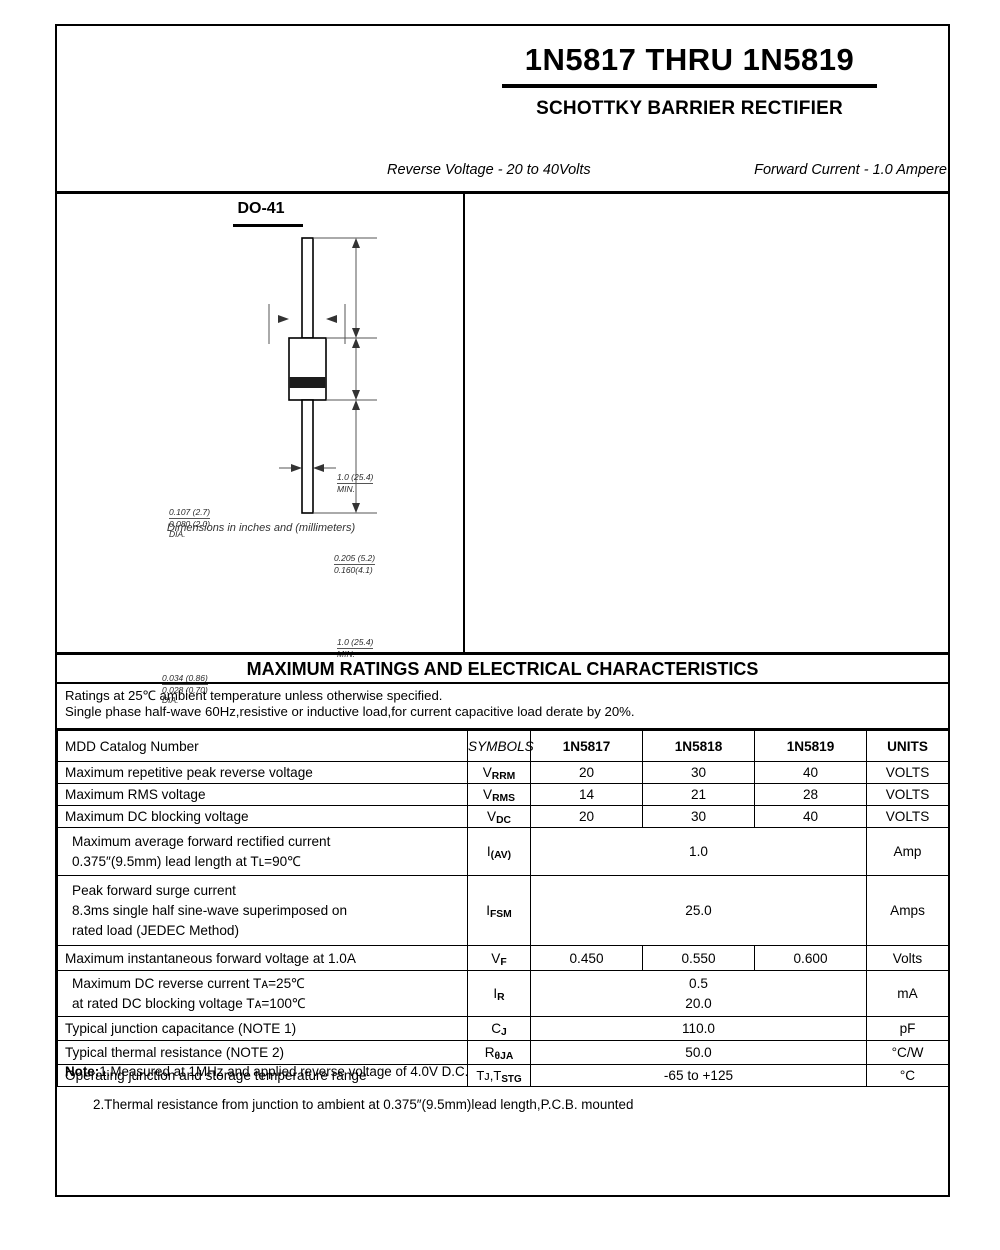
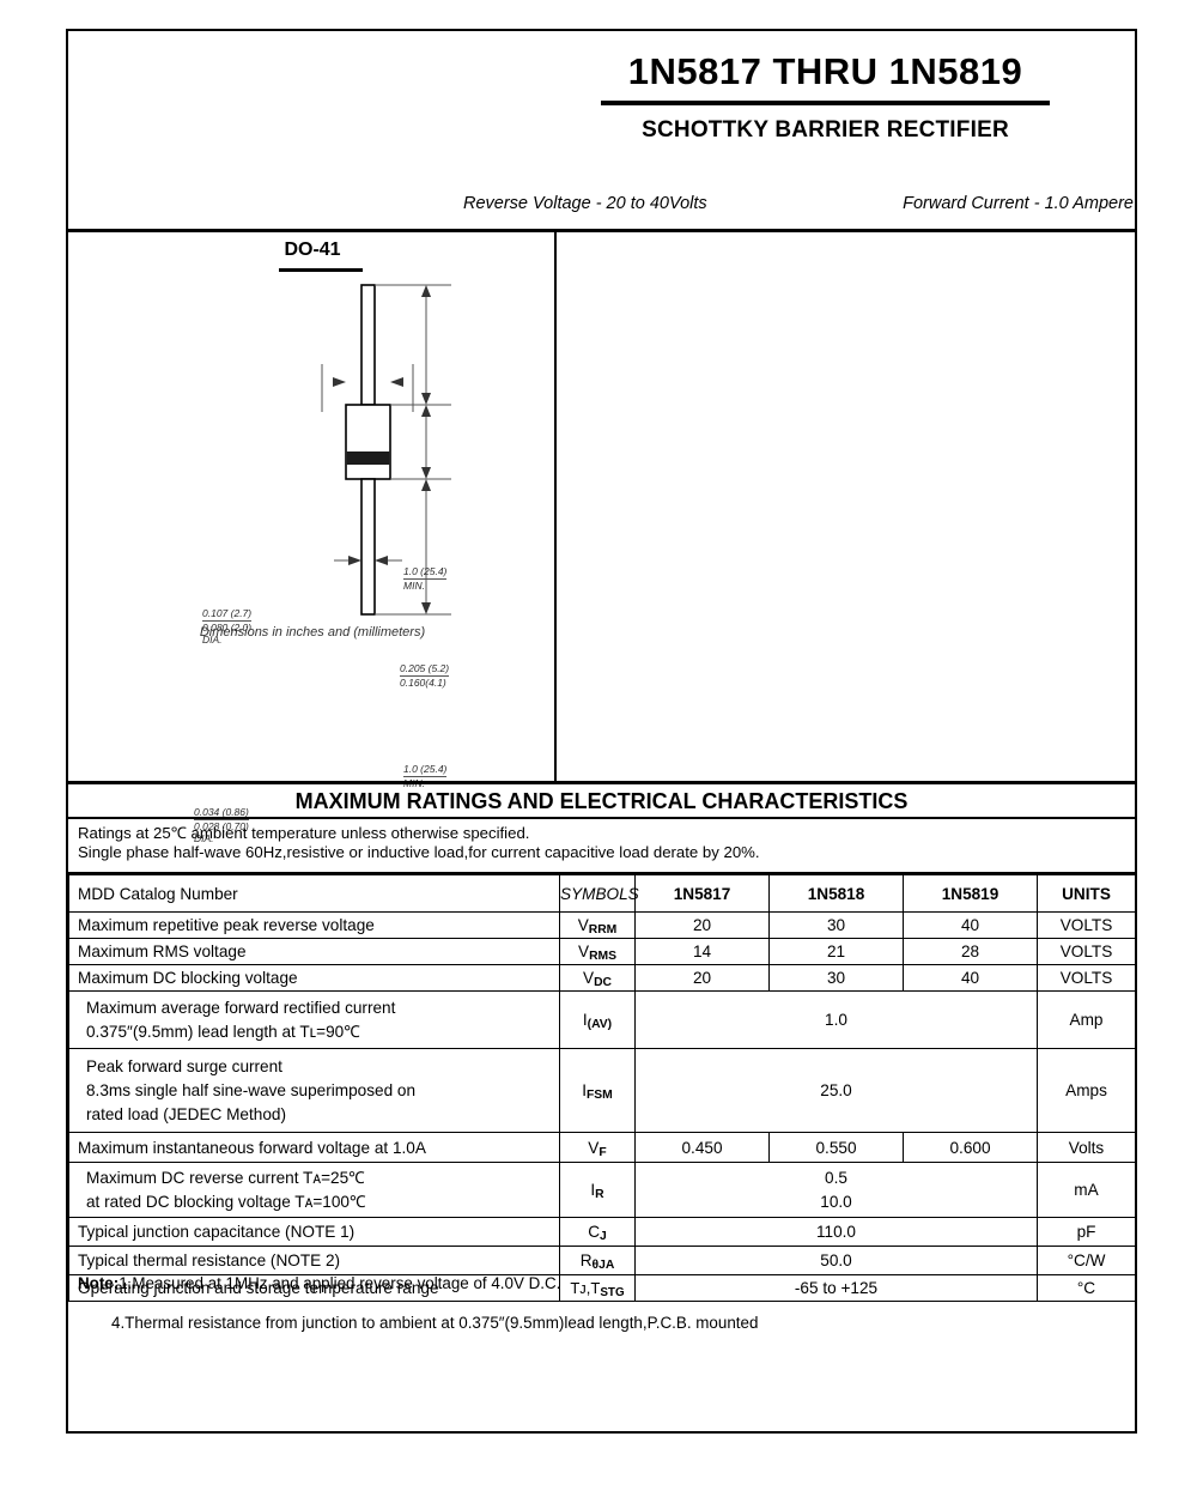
  1N5817 THRU 1N5819
  SCHOTTKY BARRIER RECTIFIER
  Reverse Voltage - 20 to 40Volts
  Forward Current - 1.0 Ampere
  DO-41
  1.0 (25.4)
  MIN.
  0.107 (2.7)
  0.080 (2.0)
  DIA.
  0.205 (5.2)
  0.160(4.1)
  1.0 (25.4)
  MIN.
  0.034 (0.86)
  0.028 (0.70)
  DIA.
  Dimensions in inches and (millimeters)
  MAXIMUM RATINGS AND ELECTRICAL CHARACTERISTICS
  Ratings at 25℃ ambient temperature unless otherwise specified.
  Single phase half-wave 60Hz,resistive or inductive load,for current capacitive load derate by 20%.
  MDD Catalog Number	SYMBOLS	1N5817	1N5818	1N5819	UNITS
  Maximum repetitive peak reverse voltage	VRRM	20	30	40	VOLTS
  Maximum RMS voltage	VRMS	14	21	28	VOLTS
  Maximum DC blocking voltage	VDC	20	30	40	VOLTS
  Maximum average forward rectified current 0.375″(9.5mm) lead length at Tʟ=90℃	I(AV)	1.0	Amp
  Peak forward surge current 8.3ms single half sine-wave superimposed on rated load (JEDEC Method)	IFSM	25.0	Amps
  Maximum instantaneous forward voltage at 1.0A	VF	0.450	0.550	0.600	Volts
- Maximum DC reverse current Tᴀ=25℃ at rated DC blocking voltage Tᴀ=100℃	IR	0.5 20.0	mA
+ Maximum DC reverse current Tᴀ=25℃ at rated DC blocking voltage Tᴀ=100℃	IR	0.5 10.0	mA
  Typical junction capacitance (NOTE 1)	CJ	110.0	pF
  Typical thermal resistance (NOTE 2)	RθJA	50.0	°C/W
  Operating junction and storage temperature range	Tᴊ,TSTG	-65 to +125	°C
  Note:1.Measured at 1MHz and applied reverse voltage of 4.0V D.C.
- 2.Thermal resistance from junction to ambient at 0.375″(9.5mm)lead length,P.C.B. mounted
+ 4.Thermal resistance from junction to ambient at 0.375″(9.5mm)lead length,P.C.B. mounted
